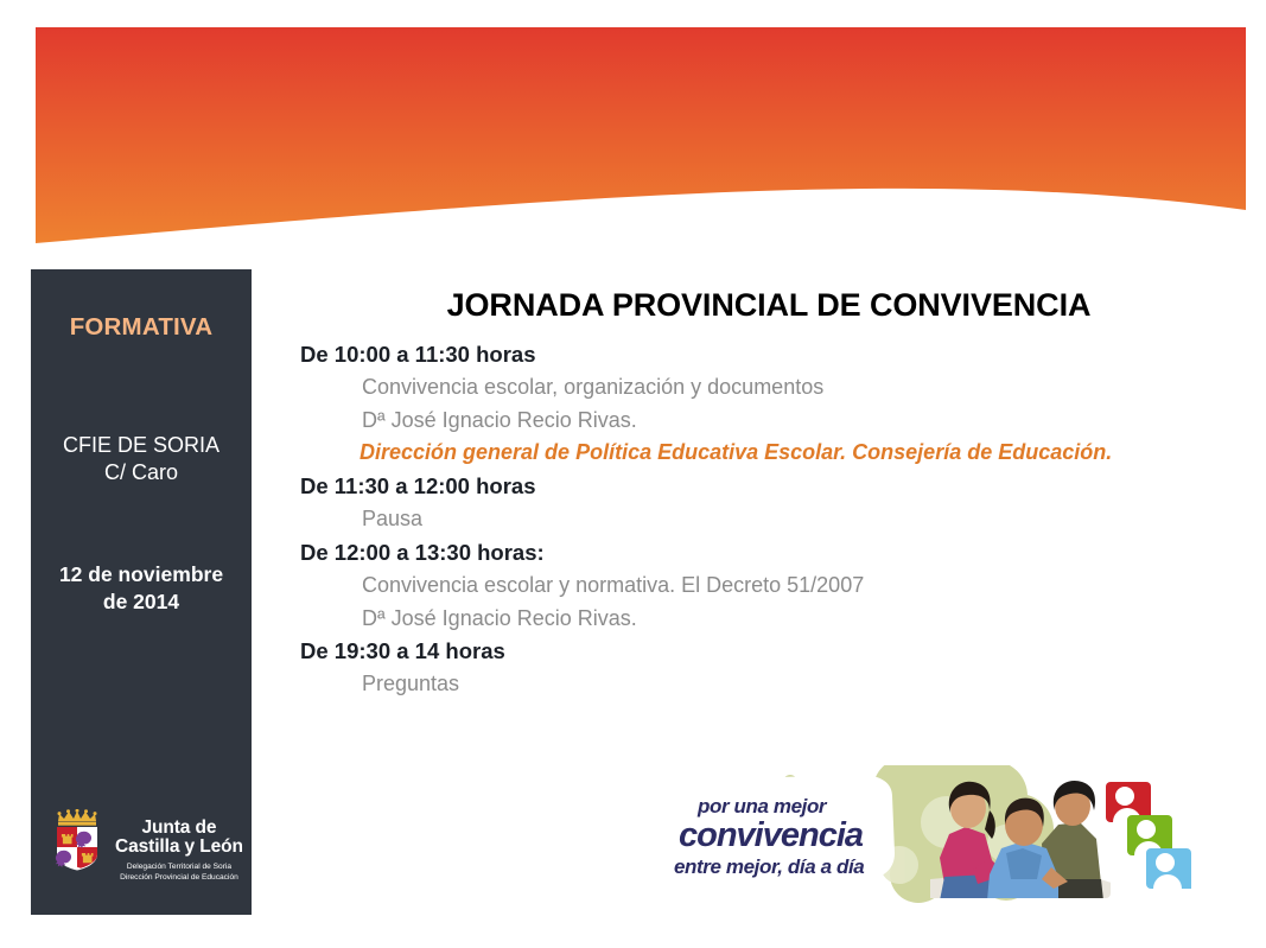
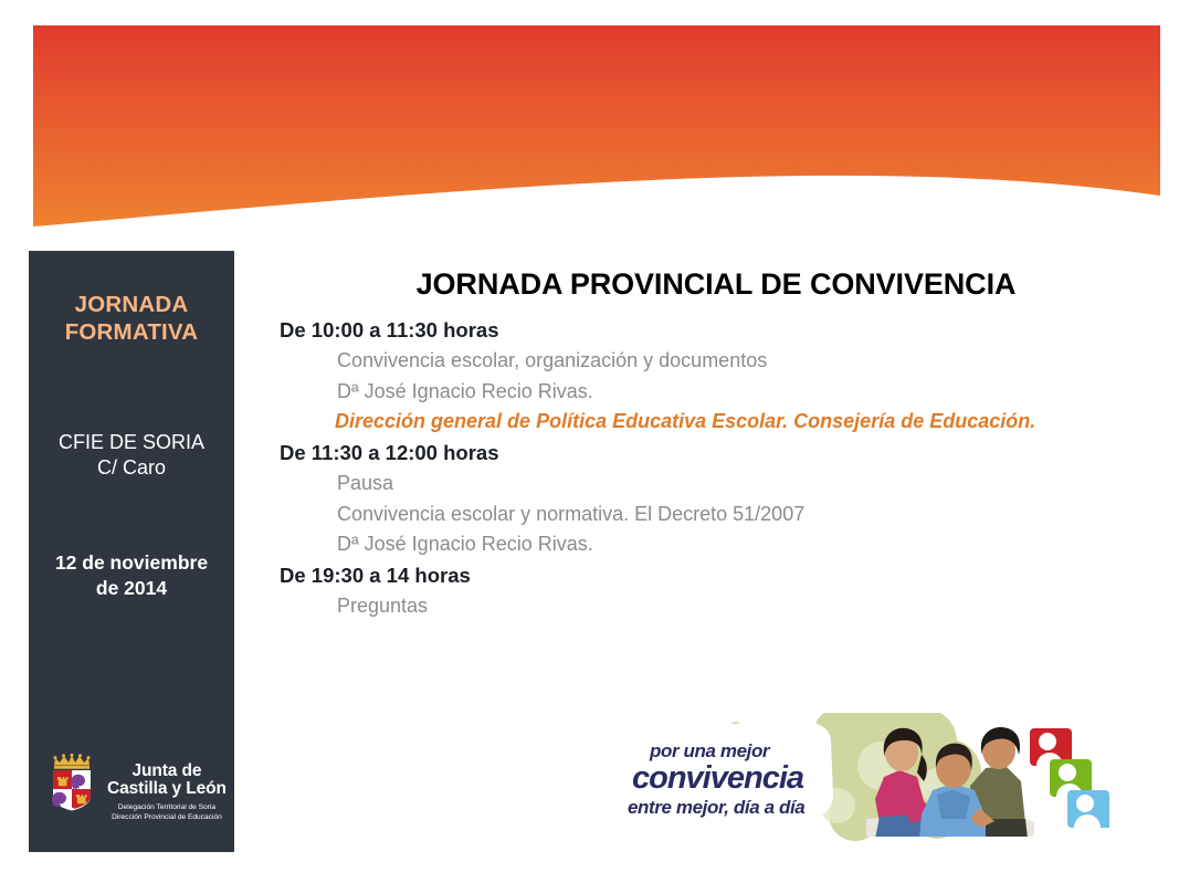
+ JORNADA
  FORMATIVA
  CFIE DE SORIA
  C/ Caro
  12 de noviembre
  de 2014
  Junta de
  Castilla y León
  JORNADA PROVINCIAL DE CONVIVENCIA
  De 10:00 a 11:30 horas
  Convivencia escolar, organización y documentos
  Dª José Ignacio Recio Rivas.
  Dirección general de Política Educativa Escolar. Consejería de Educación.
  De 11:30 a 12:00 horas
  Pausa
- De 12:00 a 13:30 horas:
  Convivencia escolar y normativa. El Decreto 51/2007
  Dª José Ignacio Recio Rivas.
  De 19:30 a 14 horas
  Preguntas
  por una mejor
  convivencia
  entre mejor, día a día
